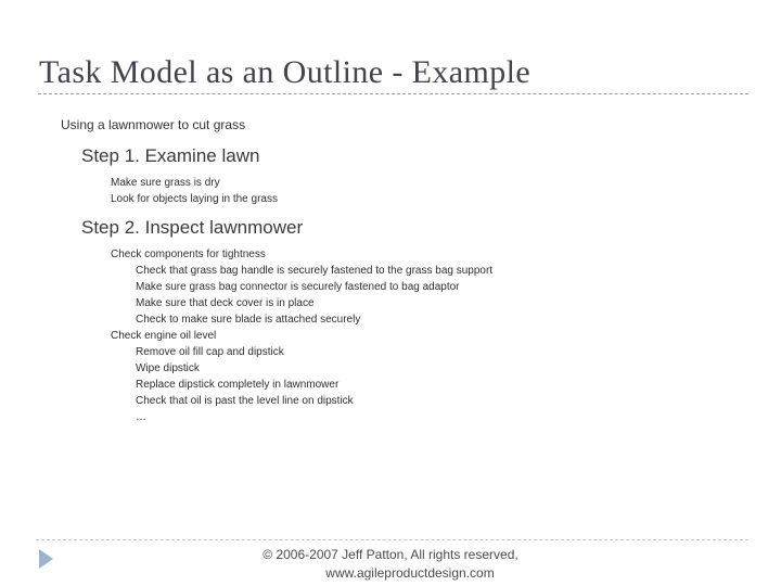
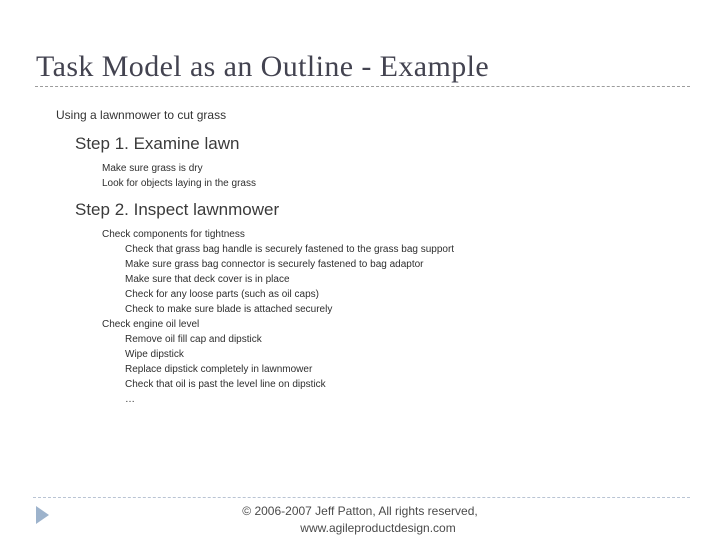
  Task Model as an Outline - Example
  Using a lawnmower to cut grass
  Step 1. Examine lawn
  Make sure grass is dry
  Look for objects laying in the grass
  Step 2. Inspect lawnmower
  Check components for tightness
  Check that grass bag handle is securely fastened to the grass bag support
  Make sure grass bag connector is securely fastened to bag adaptor
  Make sure that deck cover is in place
+ Check for any loose parts (such as oil caps)
  Check to make sure blade is attached securely
  Check engine oil level
  Remove oil fill cap and dipstick
  Wipe dipstick
  Replace dipstick completely in lawnmower
  Check that oil is past the level line on dipstick
  …
  © 2006-2007 Jeff Patton, All rights reserved,
  www.agileproductdesign.com
